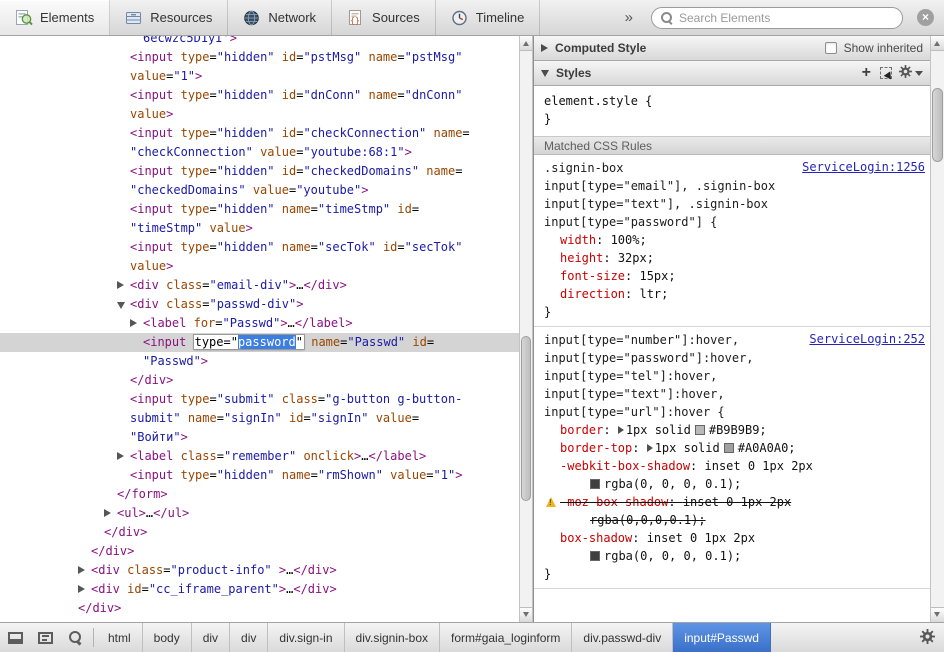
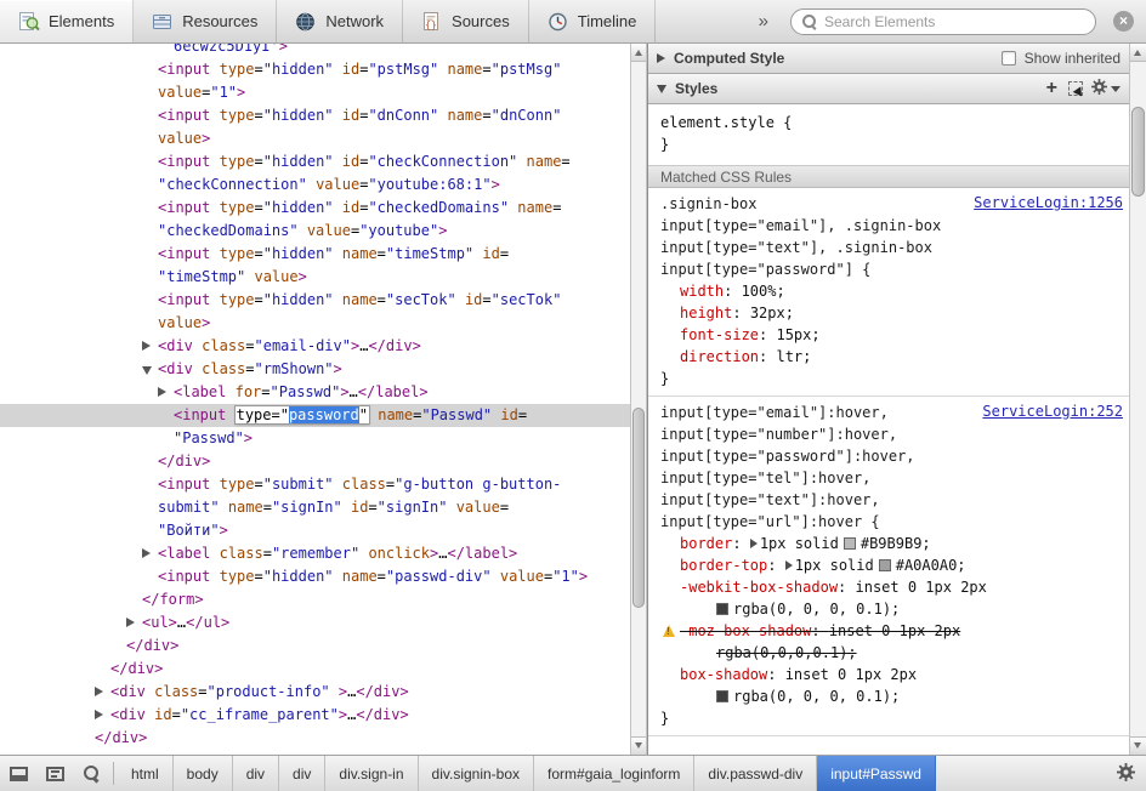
  Elements
  Resources
  Network
  {}
  Sources
  Timeline
  »
  Search Elements
  ×
  6ecwzc5D1yI'>
  <input type="hidden" id="pstMsg" name="pstMsg"
  value="1">
  <input type="hidden" id="dnConn" name="dnConn"
  value>
  <input type="hidden" id="checkConnection" name=
  "checkConnection" value="youtube:68:1">
  <input type="hidden" id="checkedDomains" name=
  "checkedDomains" value="youtube">
  <input type="hidden" name="timeStmp" id=
  "timeStmp" value>
  <input type="hidden" name="secTok" id="secTok"
  value>
  <div class="email-div">…</div>
- <div class="passwd-div">
+ <div class="rmShown">
  <label for="Passwd">…</label>
  <input type="password" name="Passwd" id=
  "Passwd">
  </div>
  <input type="submit" class="g-button g-button-
  submit" name="signIn" id="signIn" value=
  "Войти">
  <label class="remember" onclick>…</label>
- <input type="hidden" name="rmShown" value="1">
+ <input type="hidden" name="passwd-div" value="1">
  </form>
  <ul>…</ul>
  </div>
  </div>
  <div class="product-info" >…</div>
  <div id="cc_iframe_parent">…</div>
  </div>
  Computed Style
  Show inherited
  Styles
  +
  element.style {
  }
  Matched CSS Rules
  ServiceLogin:1256
  .signin-box
  input[type="email"], .signin-box
  input[type="text"], .signin-box
  input[type="password"] {
  width: 100%;
  height: 32px;
  font-size: 15px;
  direction: ltr;
  }
  ServiceLogin:252
+ input[type="email"]:hover,
  input[type="number"]:hover,
  input[type="password"]:hover,
  input[type="tel"]:hover,
  input[type="text"]:hover,
  input[type="url"]:hover {
  border: 1px solid #B9B9B9;
  border-top: 1px solid #A0A0A0;
  -webkit-box-shadow: inset 0 1px 2px
  rgba(0, 0, 0, 0.1);
  -moz-box-shadow: inset 0 1px 2px
  rgba(0,0,0,0.1);
  box-shadow: inset 0 1px 2px
  rgba(0, 0, 0, 0.1);
  }
  html
  body
  div
  div
  div.sign-in
  div.signin-box
  form#gaia_loginform
  div.passwd-div
  input#Passwd
